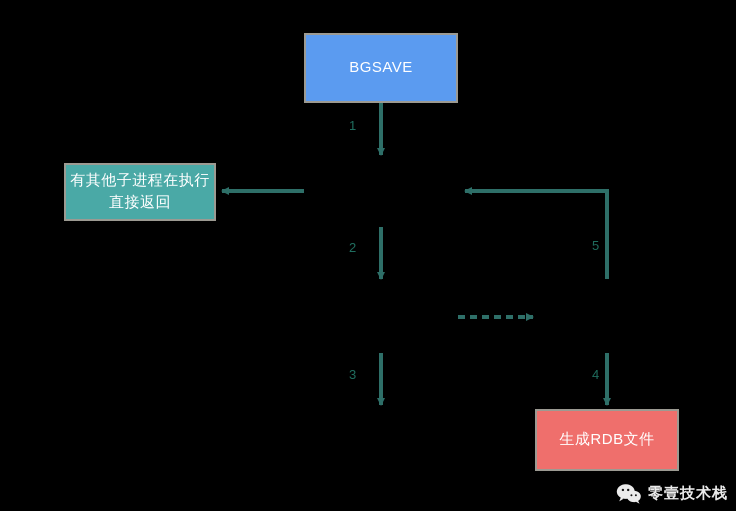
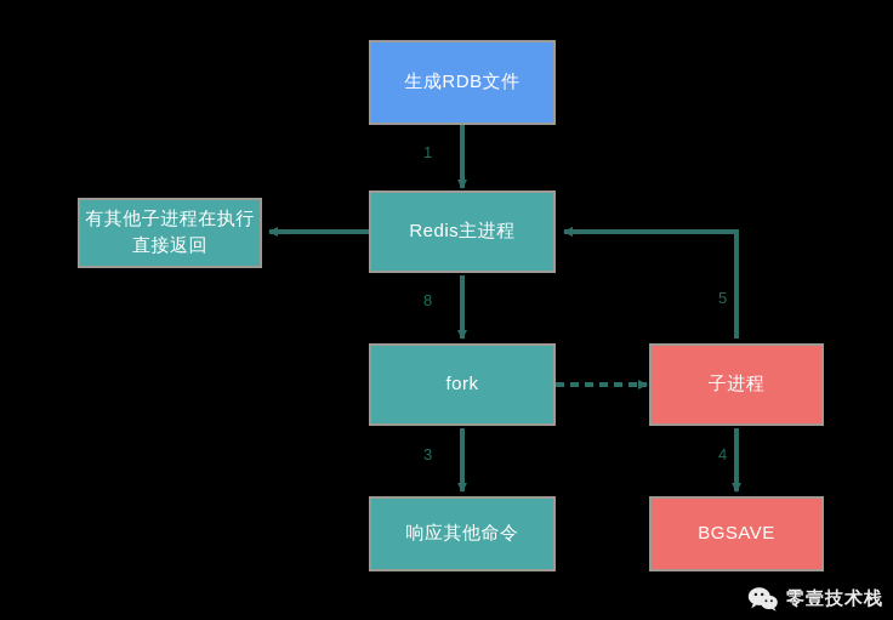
- BGSAVE
+ 生成RDB文件
+ Redis主进程
  有其他子进程在执行
  直接返回
+ fork
+ 子进程
+ 响应其他命令
- 生成RDB文件
+ BGSAVE
  1
- 2
+ 8
  3
  4
  5
  零壹技术栈
